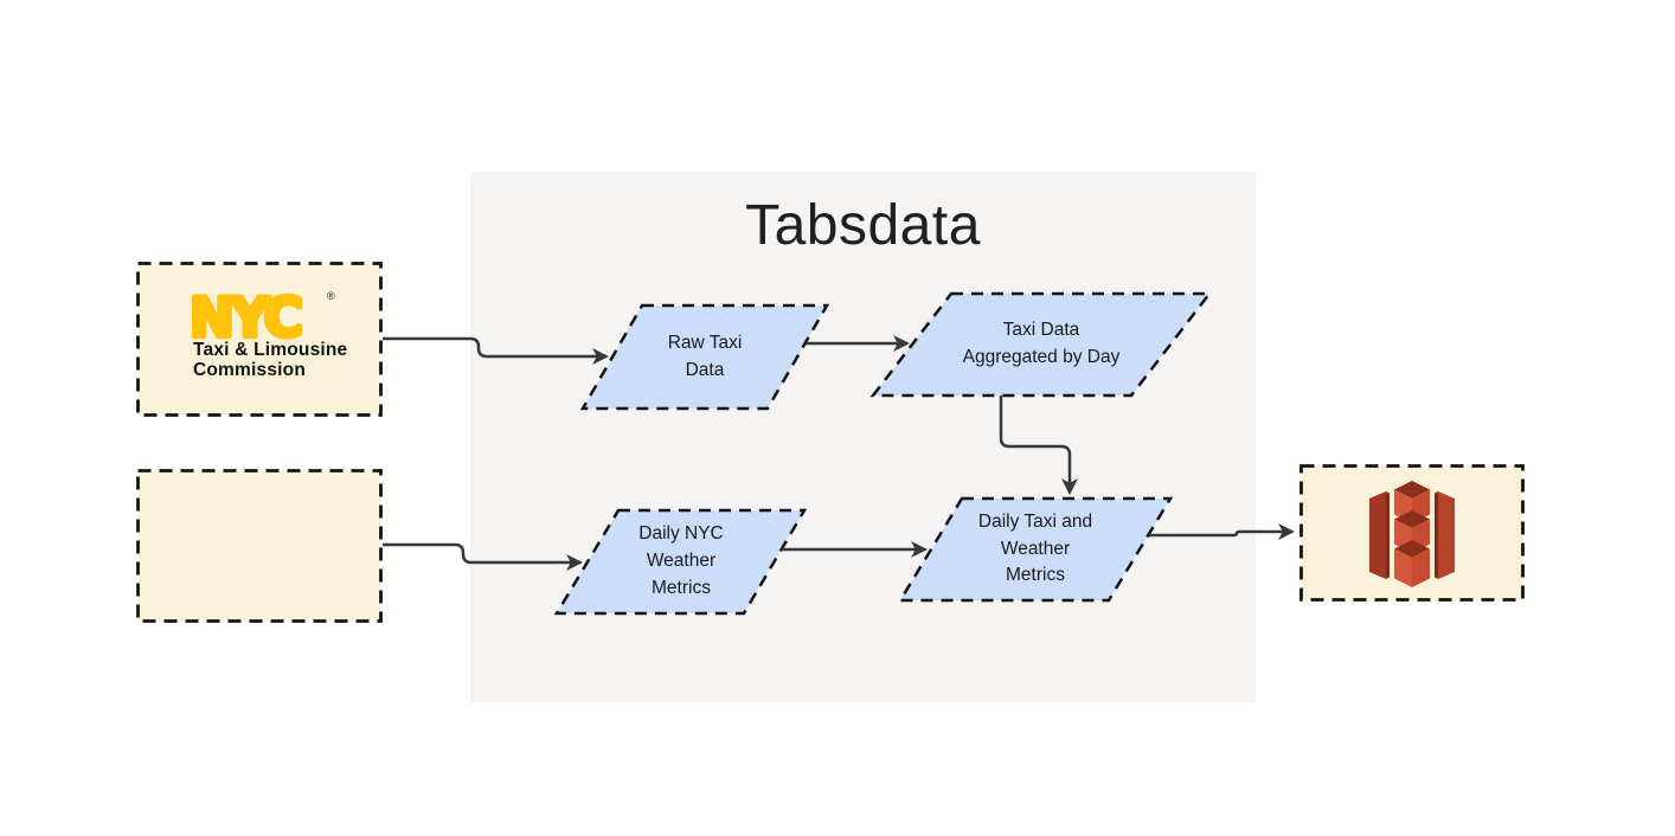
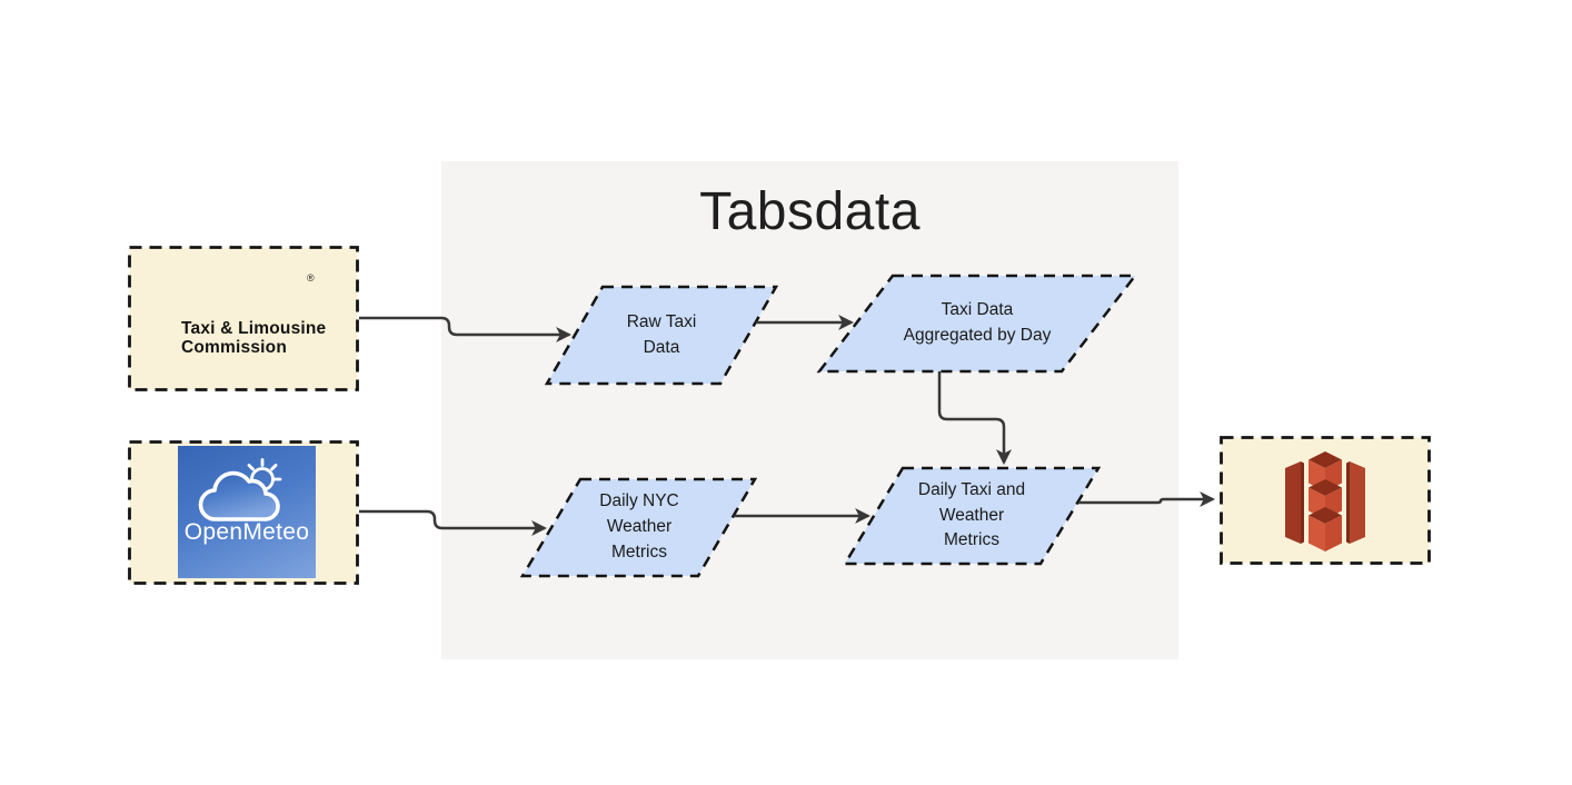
  Tabsdata
- NYC
  ®
  Taxi & Limousine
  Commission
+ OpenMeteo
  Raw Taxi
  Data
  Taxi Data
  Aggregated by Day
  Daily NYC
  Weather
  Metrics
  Daily Taxi and
  Weather
  Metrics
